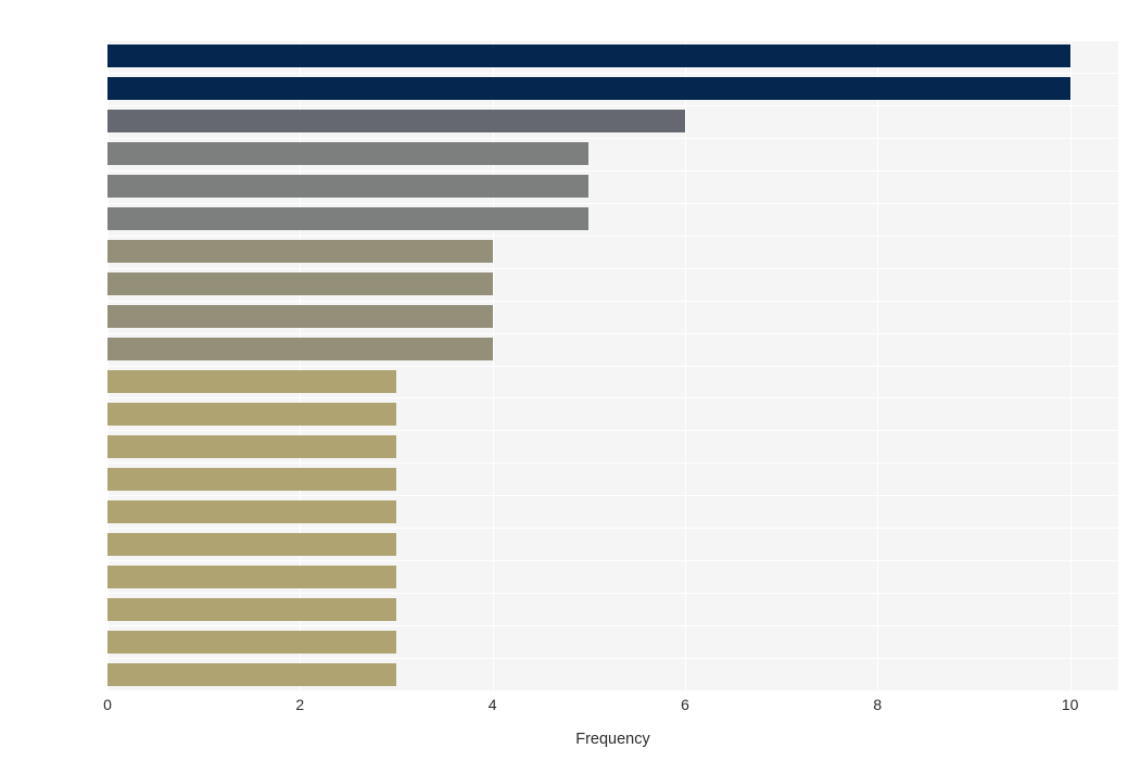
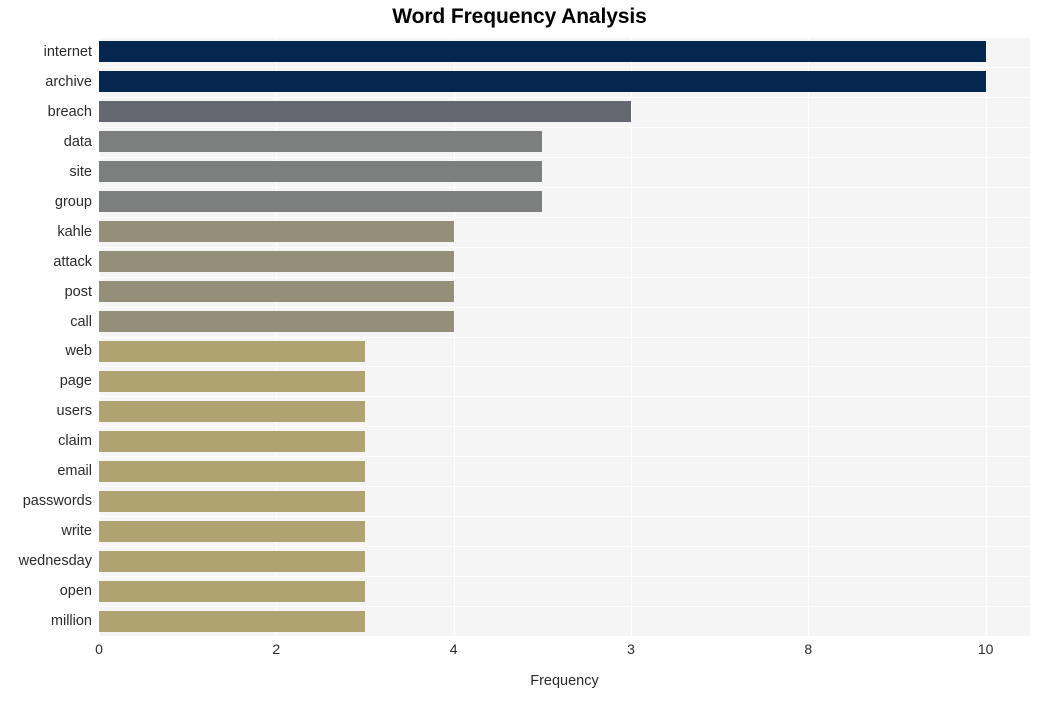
+ Word Frequency Analysis
+ internet
+ archive
+ breach
+ data
+ site
+ group
+ kahle
+ attack
+ post
+ call
+ web
+ page
+ users
+ claim
+ email
+ passwords
+ write
+ wednesday
+ open
+ million
  0
  2
  4
- 6
+ 3
  8
  10
  Frequency
